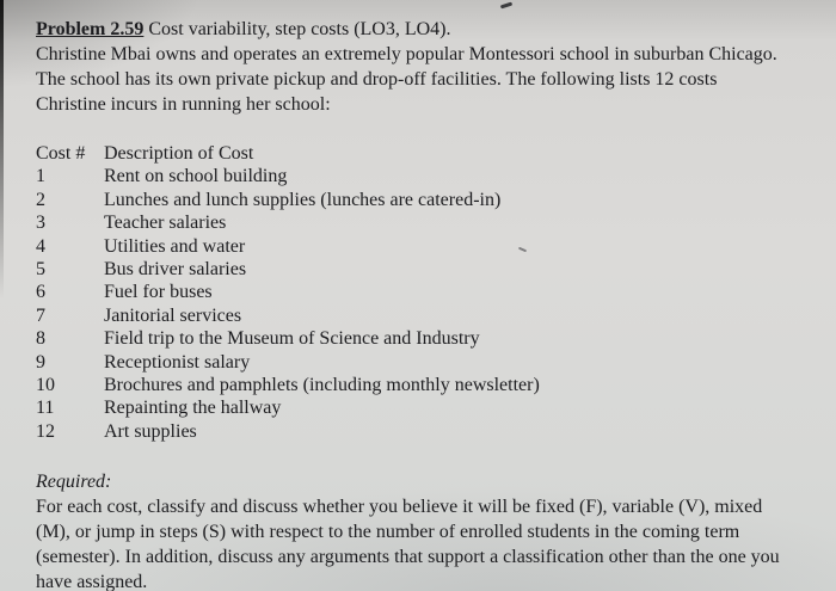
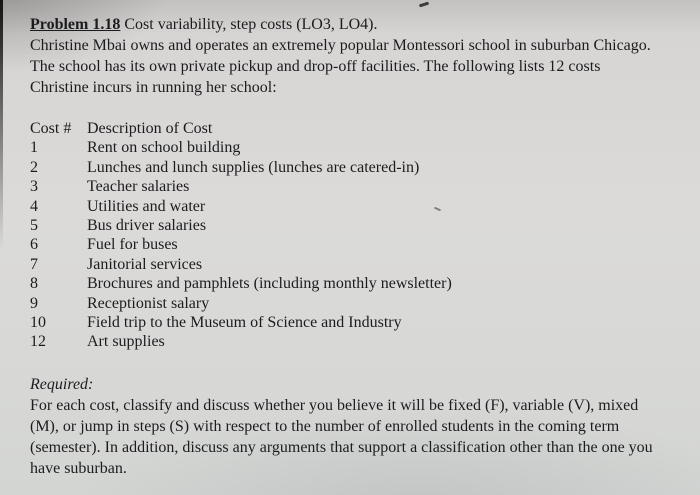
- Problem 2.59 Cost variability, step costs (LO3, LO4).
+ Problem 1.18 Cost variability, step costs (LO3, LO4).
  Christine Mbai owns and operates an extremely popular Montessori school in suburban Chicago. The school has its own private pickup and drop-off facilities. The following lists 12 costs Christine incurs in running her school:
  Cost #
  Description of Cost
  1
  Rent on school building
  2
  Lunches and lunch supplies (lunches are catered-in)
  3
  Teacher salaries
  4
  Utilities and water
  5
  Bus driver salaries
  6
  Fuel for buses
  7
  Janitorial services
  8
- Field trip to the Museum of Science and Industry
+ Brochures and pamphlets (including monthly newsletter)
  9
  Receptionist salary
  10
- Brochures and pamphlets (including monthly newsletter)
+ Field trip to the Museum of Science and Industry
- 11
- Repainting the hallway
  12
  Art supplies
  Required:
- For each cost, classify and discuss whether you believe it will be fixed (F), variable (V), mixed (M), or jump in steps (S) with respect to the number of enrolled students in the coming term (semester). In addition, discuss any arguments that support a classification other than the one you have assigned.
+ For each cost, classify and discuss whether you believe it will be fixed (F), variable (V), mixed (M), or jump in steps (S) with respect to the number of enrolled students in the coming term (semester). In addition, discuss any arguments that support a classification other than the one you have suburban.
